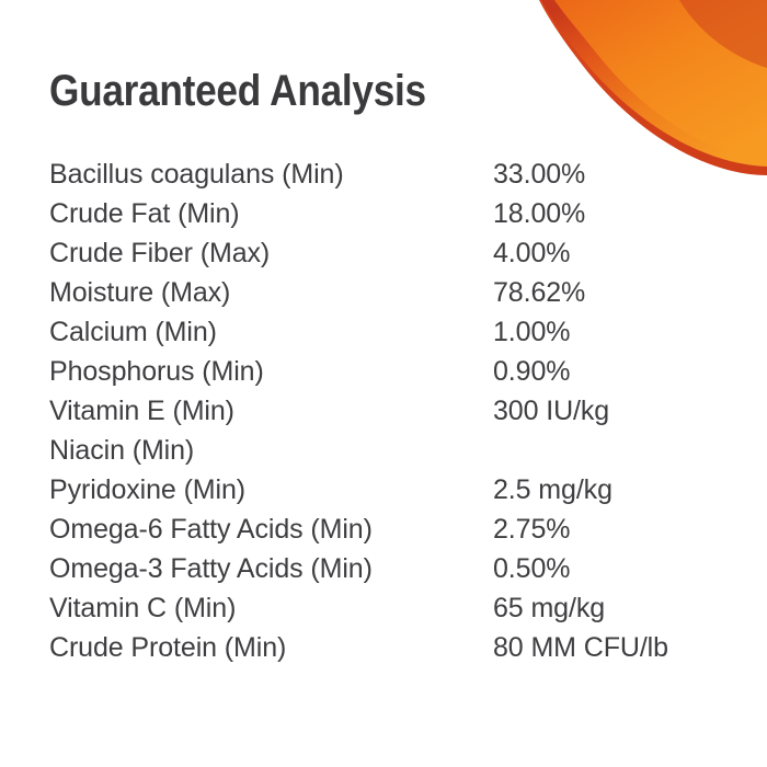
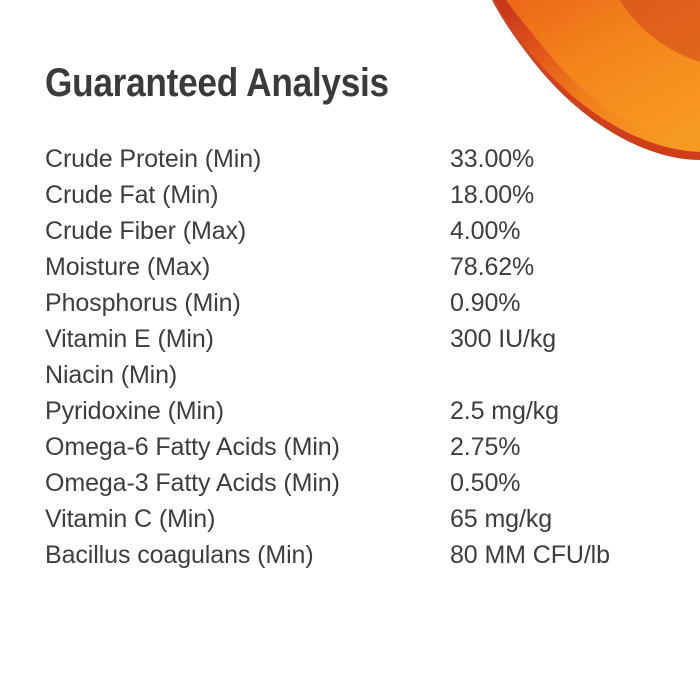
  Guaranteed Analysis
- Bacillus coagulans (Min)
+ Crude Protein (Min)
  33.00%
  Crude Fat (Min)
  18.00%
  Crude Fiber (Max)
  4.00%
  Moisture (Max)
  78.62%
- Calcium (Min)
- 1.00%
  Phosphorus (Min)
  0.90%
  Vitamin E (Min)
  300 IU/kg
  Niacin (Min)
  Pyridoxine (Min)
  2.5 mg/kg
  Omega-6 Fatty Acids (Min)
  2.75%
  Omega-3 Fatty Acids (Min)
  0.50%
  Vitamin C (Min)
  65 mg/kg
- Crude Protein (Min)
+ Bacillus coagulans (Min)
  80 MM CFU/lb
